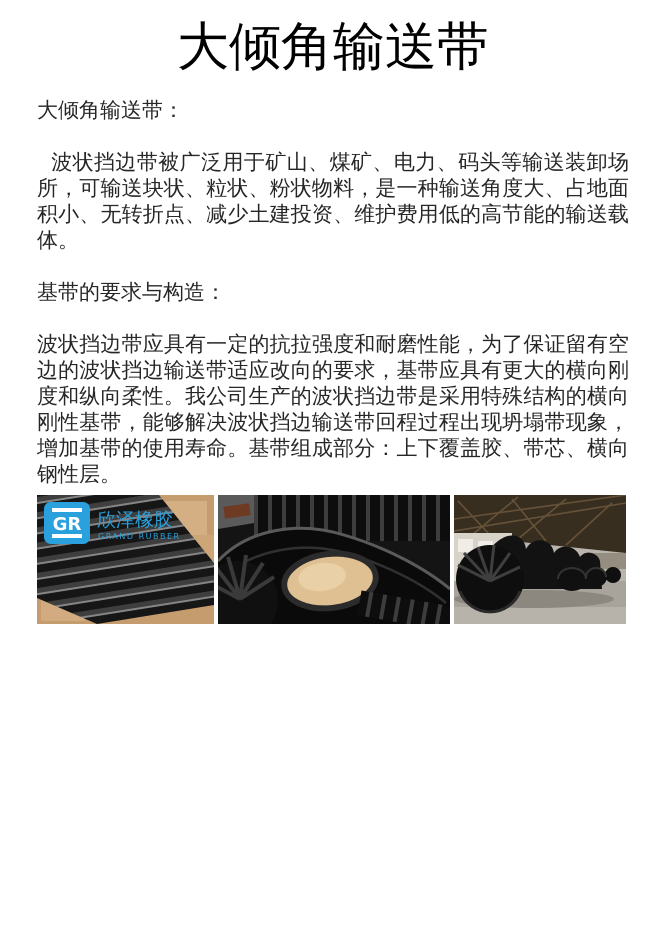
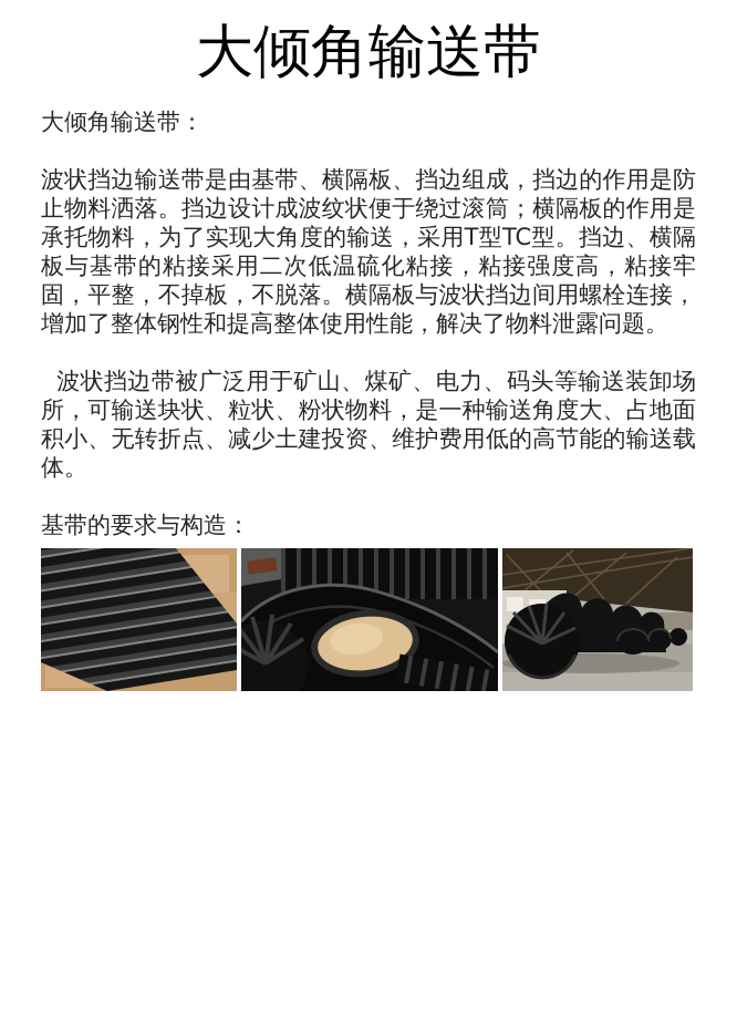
  大倾角输送带
  大倾角输送带：
+ 波状挡边输送带是由基带、横隔板、挡边组成，挡边的作用是防止物料洒落。挡边设计成波纹状便于绕过滚筒；横隔板的作用是承托物料，为了实现大角度的输送，采用T型TC型。挡边、横隔板与基带的粘接采用二次低温硫化粘接，粘接强度高，粘接牢固，平整，不掉板，不脱落。横隔板与波状挡边间用螺栓连接，增加了整体钢性和提高整体使用性能，解决了物料泄露问题。
  波状挡边带被广泛用于矿山、煤矿、电力、码头等输送装卸场所，可输送块状、粒状、粉状物料，是一种输送角度大、占地面积小、无转折点、减少土建投资、维护费用低的高节能的输送载体。
  基带的要求与构造：
- 波状挡边带应具有一定的抗拉强度和耐磨性能，为了保证留有空边的波状挡边输送带适应改向的要求，基带应具有更大的横向刚度和纵向柔性。我公司生产的波状挡边带是采用特殊结构的横向刚性基带，能够解决波状挡边输送带回程过程出现坍塌带现象，增加基带的使用寿命。基带组成部分：上下覆盖胶、带芯、横向钢性层。
- GR
- 欣泽橡胶
- GRAND RUBBER
